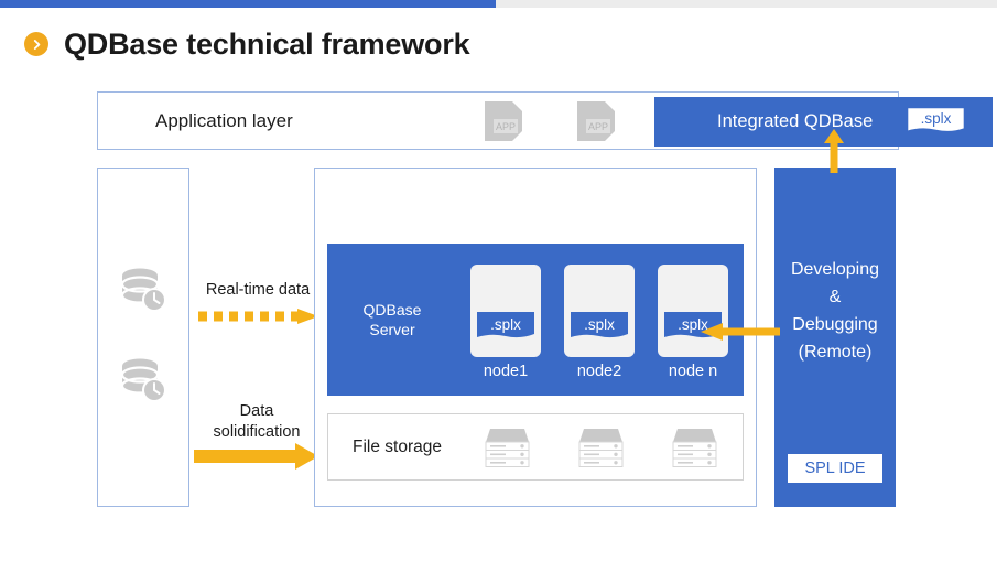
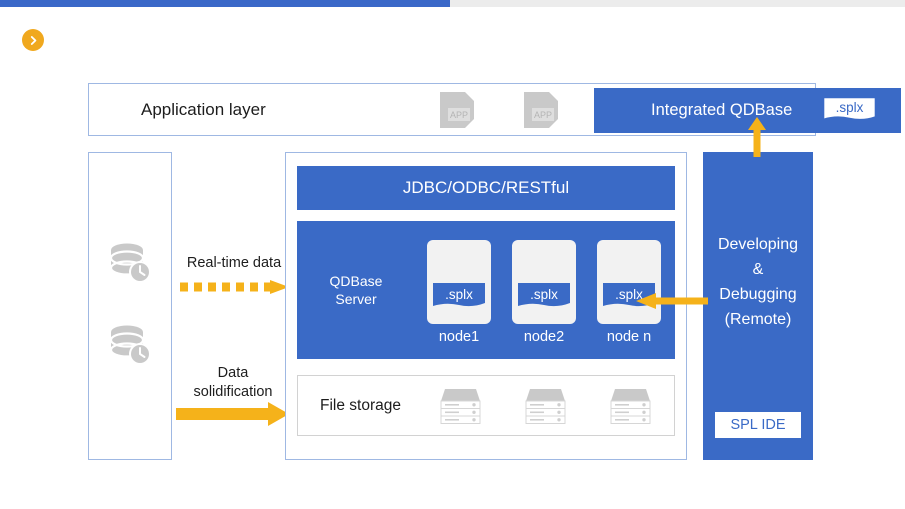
- QDBase technical framework
  Application layer
  APP
  APP
  Integrated QDBase
  .splx
  Real-time data
  Data
  solidification
+ JDBC/ODBC/RESTful
  QDBase
  Server
  .splx
  node1
  .splx
  node2
  .splx
  node n
  File storage
  Developing
  &
  Debugging
  (Remote)
  SPL IDE
